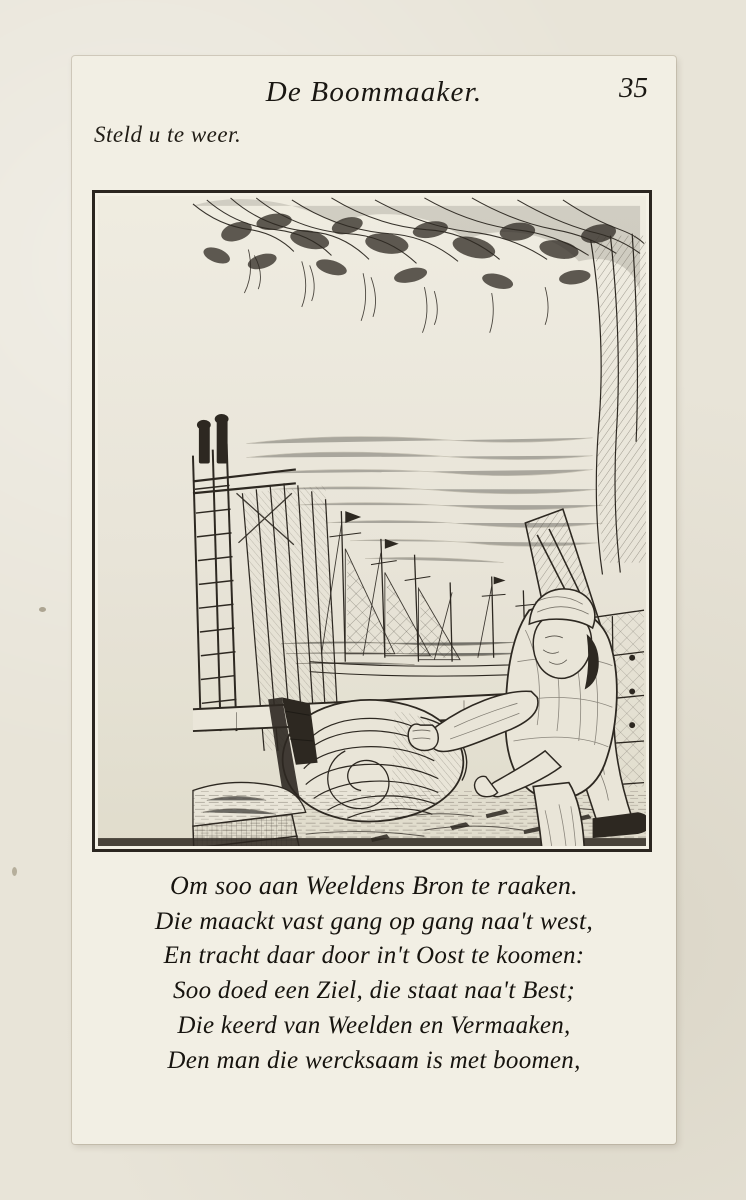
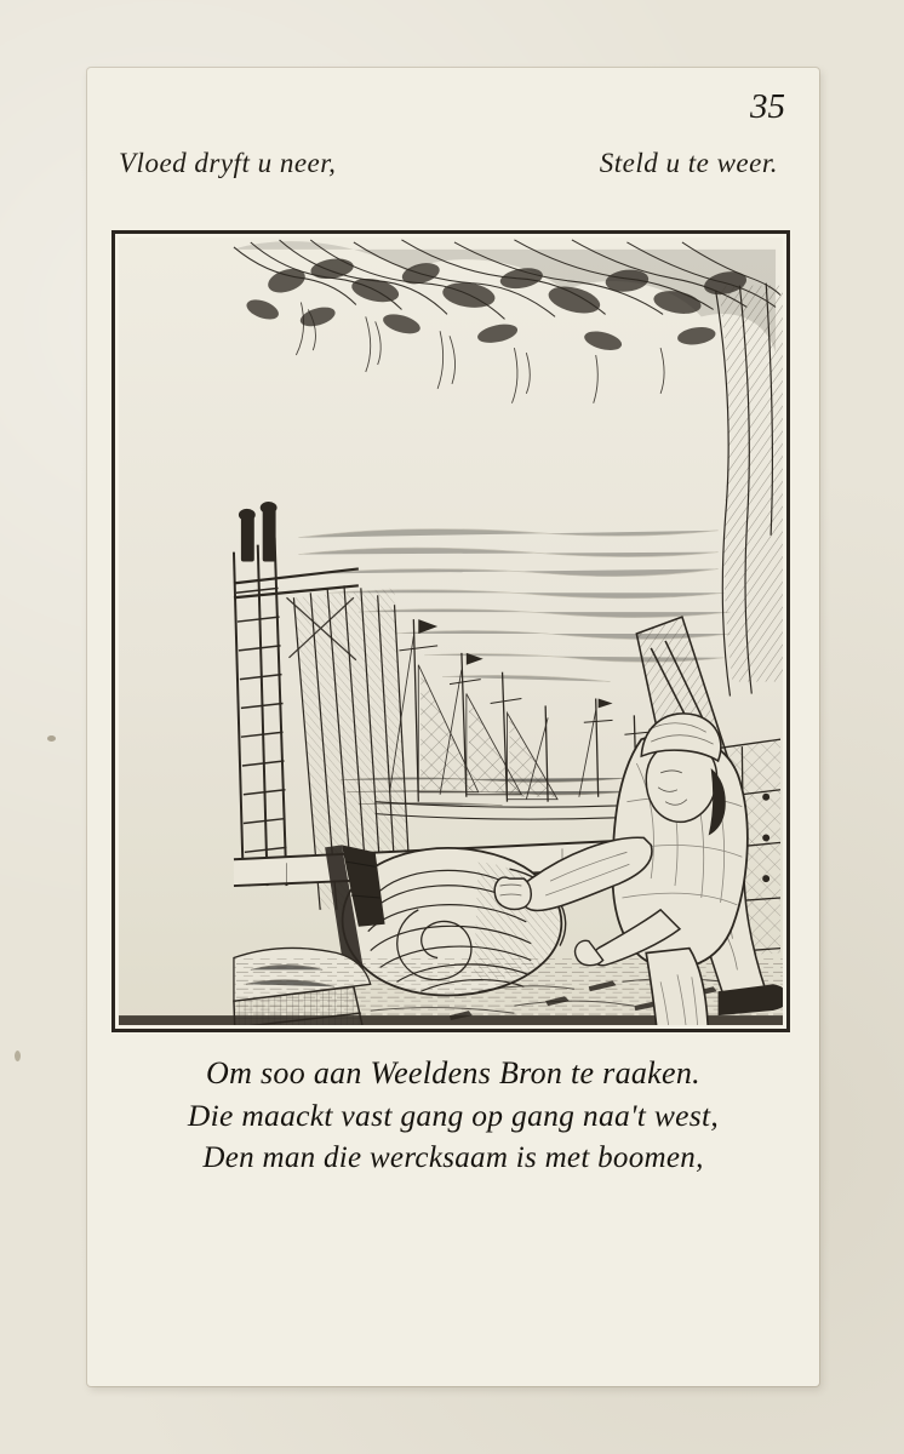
- De Boommaaker.
  35
+ Vloed dryft u neer,
  Steld u te weer.
  Om soo aan Weeldens Bron te raaken.
  Die maackt vast gang op gang naa't west,
- En tracht daar door in't Oost te koomen:
- Soo doed een Ziel, die staat naa't Best;
- Die keerd van Weelden en Vermaaken,
  Den man die wercksaam is met boomen,
